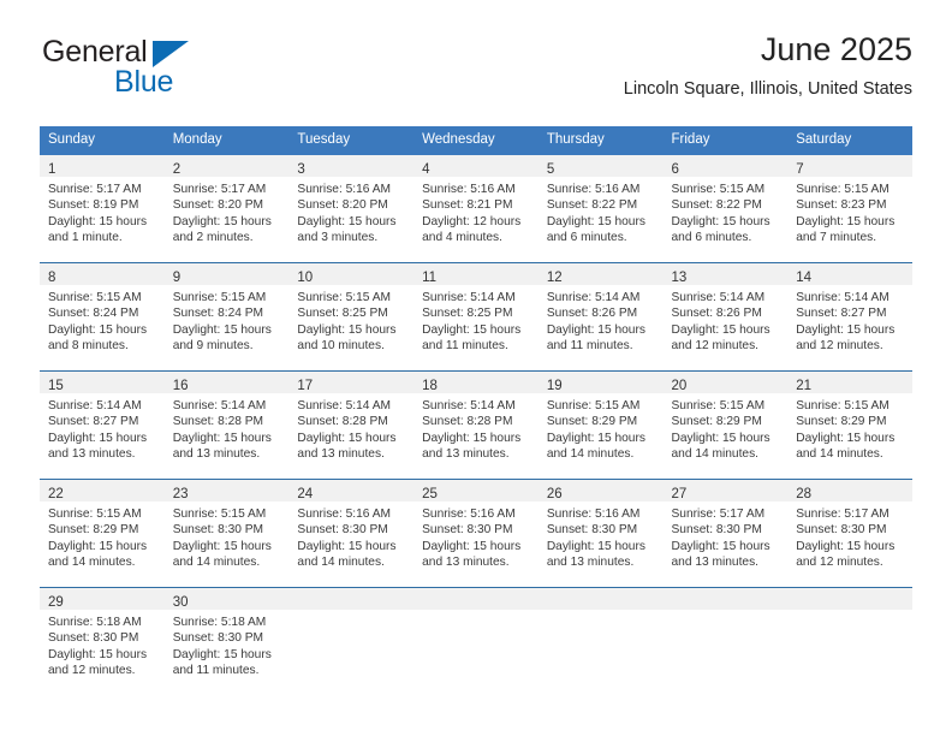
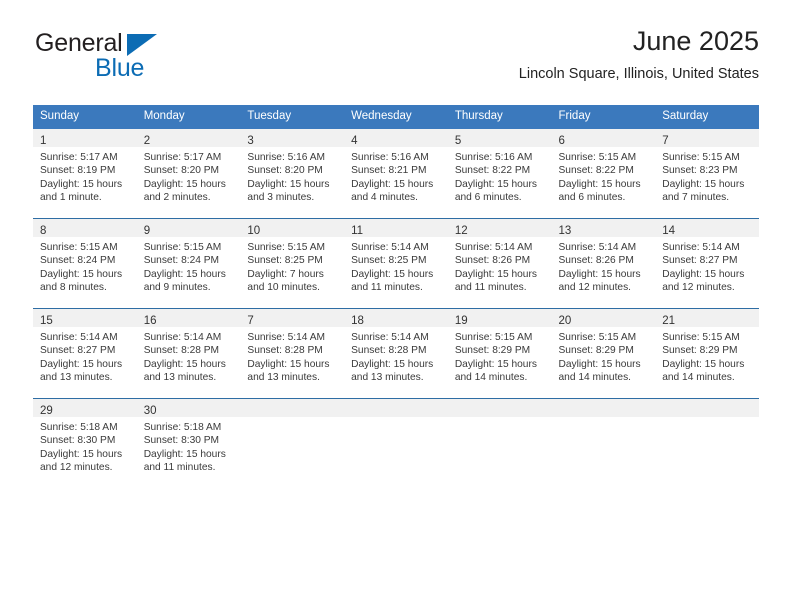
  General
  Blue
  June 2025
  Lincoln Square, Illinois, United States
  Sunday	Monday	Tuesday	Wednesday	Thursday	Friday	Saturday
- 1 Sunrise: 5:17 AM Sunset: 8:19 PM Daylight: 15 hours and 1 minute.	2 Sunrise: 5:17 AM Sunset: 8:20 PM Daylight: 15 hours and 2 minutes.	3 Sunrise: 5:16 AM Sunset: 8:20 PM Daylight: 15 hours and 3 minutes.	4 Sunrise: 5:16 AM Sunset: 8:21 PM Daylight: 12 hours and 4 minutes.	5 Sunrise: 5:16 AM Sunset: 8:22 PM Daylight: 15 hours and 6 minutes.	6 Sunrise: 5:15 AM Sunset: 8:22 PM Daylight: 15 hours and 6 minutes.	7 Sunrise: 5:15 AM Sunset: 8:23 PM Daylight: 15 hours and 7 minutes.
+ 1 Sunrise: 5:17 AM Sunset: 8:19 PM Daylight: 15 hours and 1 minute.	2 Sunrise: 5:17 AM Sunset: 8:20 PM Daylight: 15 hours and 2 minutes.	3 Sunrise: 5:16 AM Sunset: 8:20 PM Daylight: 15 hours and 3 minutes.	4 Sunrise: 5:16 AM Sunset: 8:21 PM Daylight: 15 hours and 4 minutes.	5 Sunrise: 5:16 AM Sunset: 8:22 PM Daylight: 15 hours and 6 minutes.	6 Sunrise: 5:15 AM Sunset: 8:22 PM Daylight: 15 hours and 6 minutes.	7 Sunrise: 5:15 AM Sunset: 8:23 PM Daylight: 15 hours and 7 minutes.
- 8 Sunrise: 5:15 AM Sunset: 8:24 PM Daylight: 15 hours and 8 minutes.	9 Sunrise: 5:15 AM Sunset: 8:24 PM Daylight: 15 hours and 9 minutes.	10 Sunrise: 5:15 AM Sunset: 8:25 PM Daylight: 15 hours and 10 minutes.	11 Sunrise: 5:14 AM Sunset: 8:25 PM Daylight: 15 hours and 11 minutes.	12 Sunrise: 5:14 AM Sunset: 8:26 PM Daylight: 15 hours and 11 minutes.	13 Sunrise: 5:14 AM Sunset: 8:26 PM Daylight: 15 hours and 12 minutes.	14 Sunrise: 5:14 AM Sunset: 8:27 PM Daylight: 15 hours and 12 minutes.
+ 8 Sunrise: 5:15 AM Sunset: 8:24 PM Daylight: 15 hours and 8 minutes.	9 Sunrise: 5:15 AM Sunset: 8:24 PM Daylight: 15 hours and 9 minutes.	10 Sunrise: 5:15 AM Sunset: 8:25 PM Daylight: 7 hours and 10 minutes.	11 Sunrise: 5:14 AM Sunset: 8:25 PM Daylight: 15 hours and 11 minutes.	12 Sunrise: 5:14 AM Sunset: 8:26 PM Daylight: 15 hours and 11 minutes.	13 Sunrise: 5:14 AM Sunset: 8:26 PM Daylight: 15 hours and 12 minutes.	14 Sunrise: 5:14 AM Sunset: 8:27 PM Daylight: 15 hours and 12 minutes.
- 15 Sunrise: 5:14 AM Sunset: 8:27 PM Daylight: 15 hours and 13 minutes.	16 Sunrise: 5:14 AM Sunset: 8:28 PM Daylight: 15 hours and 13 minutes.	17 Sunrise: 5:14 AM Sunset: 8:28 PM Daylight: 15 hours and 13 minutes.	18 Sunrise: 5:14 AM Sunset: 8:28 PM Daylight: 15 hours and 13 minutes.	19 Sunrise: 5:15 AM Sunset: 8:29 PM Daylight: 15 hours and 14 minutes.	20 Sunrise: 5:15 AM Sunset: 8:29 PM Daylight: 15 hours and 14 minutes.	21 Sunrise: 5:15 AM Sunset: 8:29 PM Daylight: 15 hours and 14 minutes.
+ 15 Sunrise: 5:14 AM Sunset: 8:27 PM Daylight: 15 hours and 13 minutes.	16 Sunrise: 5:14 AM Sunset: 8:28 PM Daylight: 15 hours and 13 minutes.	7 Sunrise: 5:14 AM Sunset: 8:28 PM Daylight: 15 hours and 13 minutes.	18 Sunrise: 5:14 AM Sunset: 8:28 PM Daylight: 15 hours and 13 minutes.	19 Sunrise: 5:15 AM Sunset: 8:29 PM Daylight: 15 hours and 14 minutes.	20 Sunrise: 5:15 AM Sunset: 8:29 PM Daylight: 15 hours and 14 minutes.	21 Sunrise: 5:15 AM Sunset: 8:29 PM Daylight: 15 hours and 14 minutes.
- 22 Sunrise: 5:15 AM Sunset: 8:29 PM Daylight: 15 hours and 14 minutes.	23 Sunrise: 5:15 AM Sunset: 8:30 PM Daylight: 15 hours and 14 minutes.	24 Sunrise: 5:16 AM Sunset: 8:30 PM Daylight: 15 hours and 14 minutes.	25 Sunrise: 5:16 AM Sunset: 8:30 PM Daylight: 15 hours and 13 minutes.	26 Sunrise: 5:16 AM Sunset: 8:30 PM Daylight: 15 hours and 13 minutes.	27 Sunrise: 5:17 AM Sunset: 8:30 PM Daylight: 15 hours and 13 minutes.	28 Sunrise: 5:17 AM Sunset: 8:30 PM Daylight: 15 hours and 12 minutes.
  29 Sunrise: 5:18 AM Sunset: 8:30 PM Daylight: 15 hours and 12 minutes.	30 Sunrise: 5:18 AM Sunset: 8:30 PM Daylight: 15 hours and 11 minutes.
